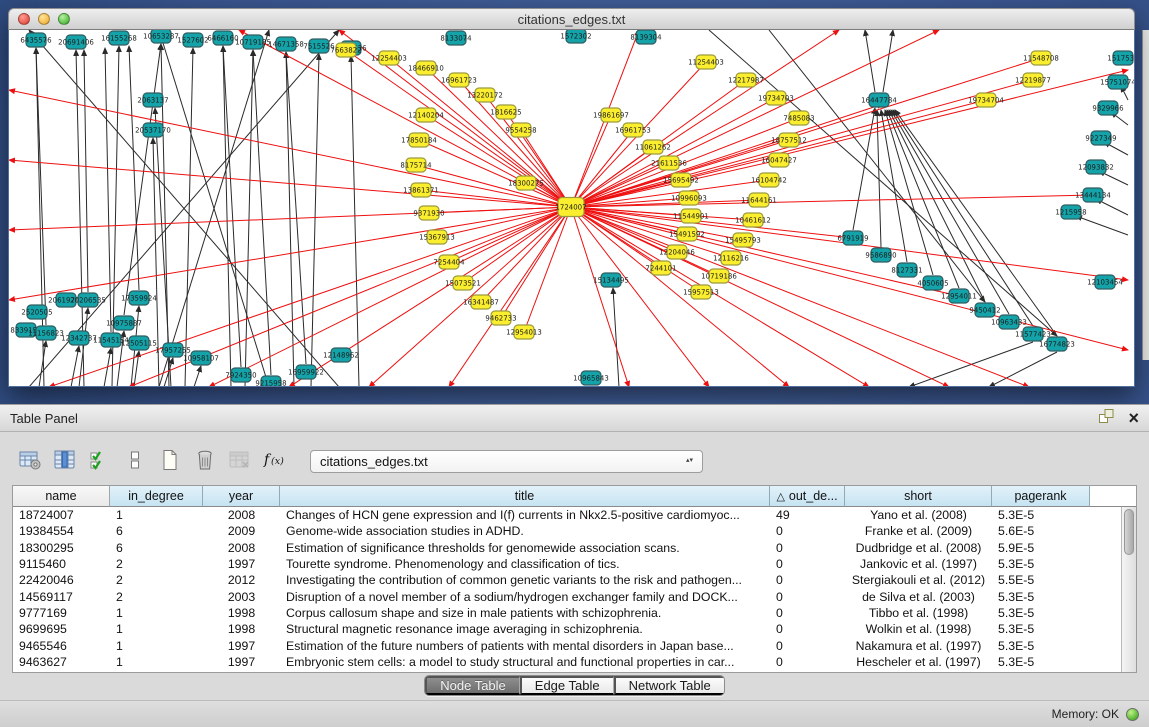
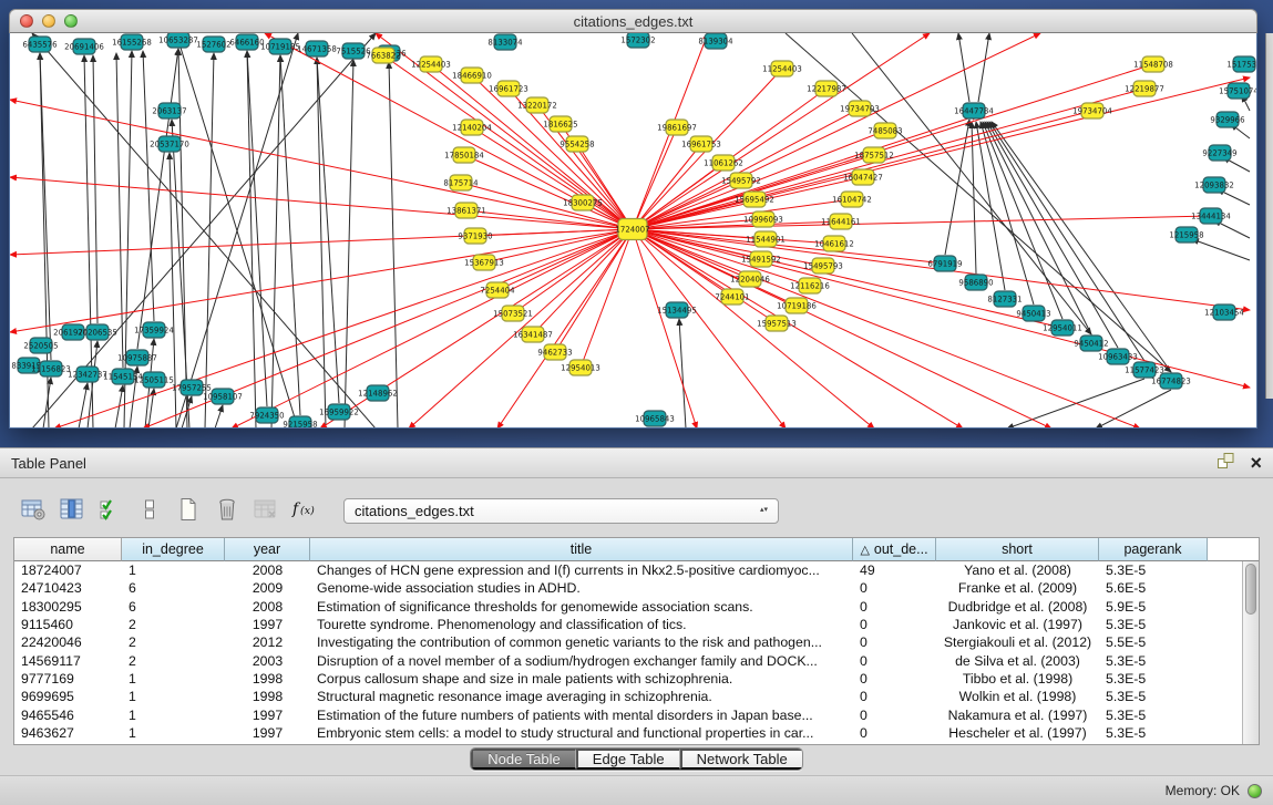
  citations_edges.txt
  1724007
  6435576
  20691406
  16155268
  10653287
  1527602
  6466160
  10719185
  14671358
  7515526
  8133074
  1572302
  8139304
  2063137
  20537170
  833915
  2520505
  2061974
  20206535
  17359924
  10975887
  11156823
  12342737
  11545154
  12505115
  17957255
  10958107
  7924350
  9215958
  16959922
  12148962
  15134495
  10965843
  6791919
  9586890
  8127331
- 4050605
+ 9450413
  12954011
  9450412
  10963433
  11577423
  16774823
  151753
  15751074
  9329966
  9227349
  12093832
  13444134
  1215958
  12103454
  16447784
  7663822
  12254403
  18466910
  16961723
  13220172
  1816625
  9554258
  18300275
  12140204
  17850184
  8175714
  13861371
  9371930
  15367913
  7254404
  15073521
  16341487
  9462733
  12954013
  19861697
  16961753
  11061262
- 21611536
+ 15495792
  15695492
  10996093
  11544901
  15491592
  12204046
  7244101
  11254403
  12217987
  19734703
  7485083
  18757512
  16047427
  16104742
  11644161
  10461612
  15495793
  12116216
  10719186
  15957513
  11548708
  12219877
  19734704
  Table Panel
  ×
  f
  (x)
  citations_edges.txt
  name
  in_degree
  year
  title
  △
  out_de...
  short
  pagerank
  18724007
  1
  2008
  Changes of HCN gene expression and I(f) currents in Nkx2.5-positive cardiomyoc...
  49
  Yano et al. (2008)
  5.3E-5
- 19384554
+ 24710423
  6
  2009
  Genome-wide association studies in ADHD.
  0
  Franke et al. (2009)
  5.6E-5
  18300295
  6
  2008
  Estimation of significance thresholds for genomewide association scans.
  0
  Dudbridge et al. (2008)
  5.9E-5
  9115460
  2
  1997
  Tourette syndrome. Phenomenology and classification of tics.
  0
  Jankovic et al. (1997)
  5.3E-5
  22420046
  2
  2012
  Investigating the contribution of common genetic variants to the risk and pathogen...
  0
  Stergiakouli et al. (2012)
  5.5E-5
  14569117
  2
  2003
  Disruption of a novel member of a sodium/hydrogen exchanger family and DOCK...
  0
  de Silva et al. (2003)
  5.3E-5
  9777169
  1
  1998
  Corpus callosum shape and size in male patients with schizophrenia.
  0
  Tibbo et al. (1998)
  5.3E-5
  9699695
  1
  1998
  Structural magnetic resonance image averaging in schizophrenia.
  0
  Wolkin et al. (1998)
  5.3E-5
  9465546
  1
  1997
  Estimation of the future numbers of patients with mental disorders in Japan base...
  0
  Nakamura et al. (1997)
  5.3E-5
  9463627
  1
  1997
  Embryonic stem cells: a model to study structural and functional properties in car...
  0
  Hescheler et al. (1997)
  5.3E-5
  Node Table
  Edge Table
  Network Table
  Memory: OK
